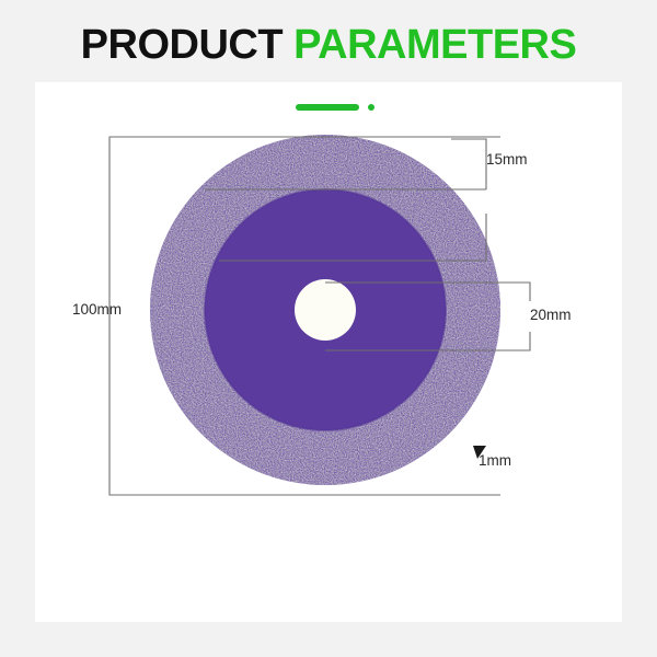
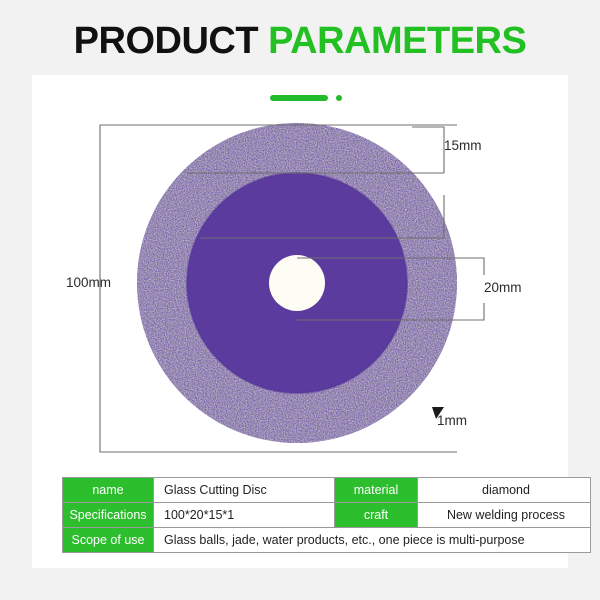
  PRODUCT PARAMETERS
  100mm
  15mm
  20mm
  1mm
+ name	Glass Cutting Disc	material	diamond
+ Specifications	100*20*15*1	craft	New welding process
+ Scope of use	Glass balls, jade, water products, etc., one piece is multi-purpose
